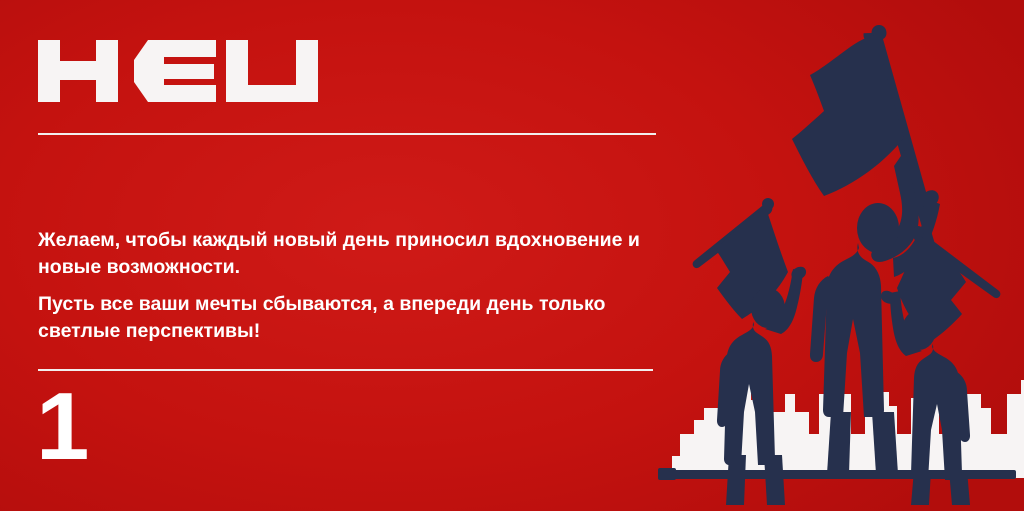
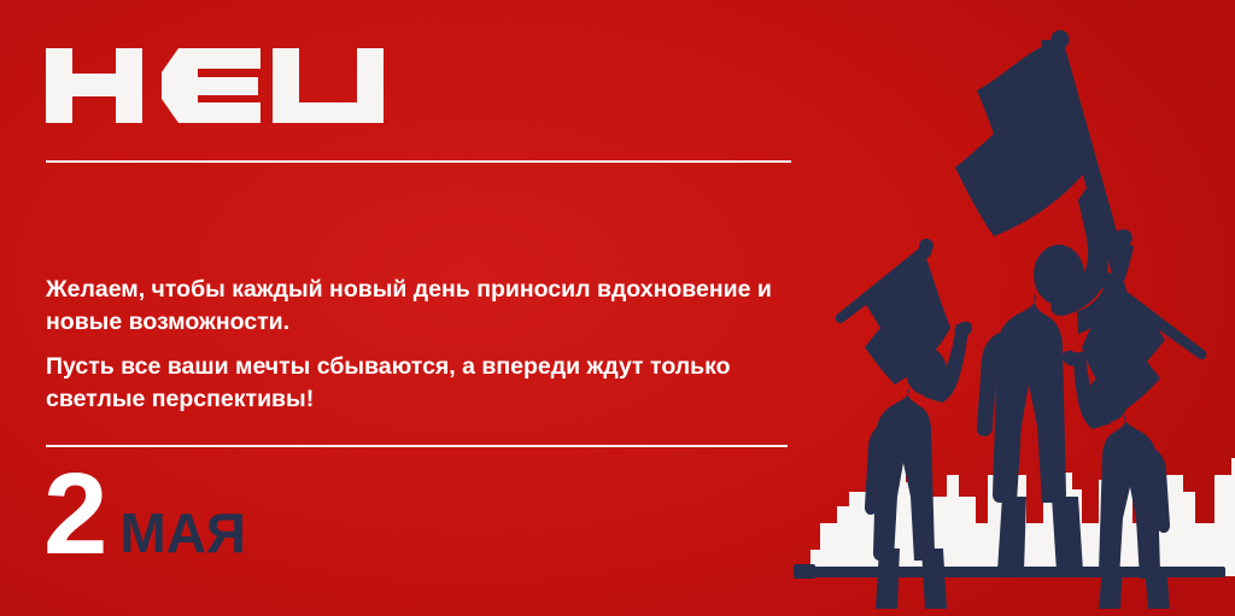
  Желаем, чтобы каждый новый день приносил вдохновение и новые возможности.
- Пусть все ваши мечты сбываются, а впереди день только светлые перспективы!
+ Пусть все ваши мечты сбываются, а впереди ждут только светлые перспективы!
- 1
+ 2
+ МАЯ
